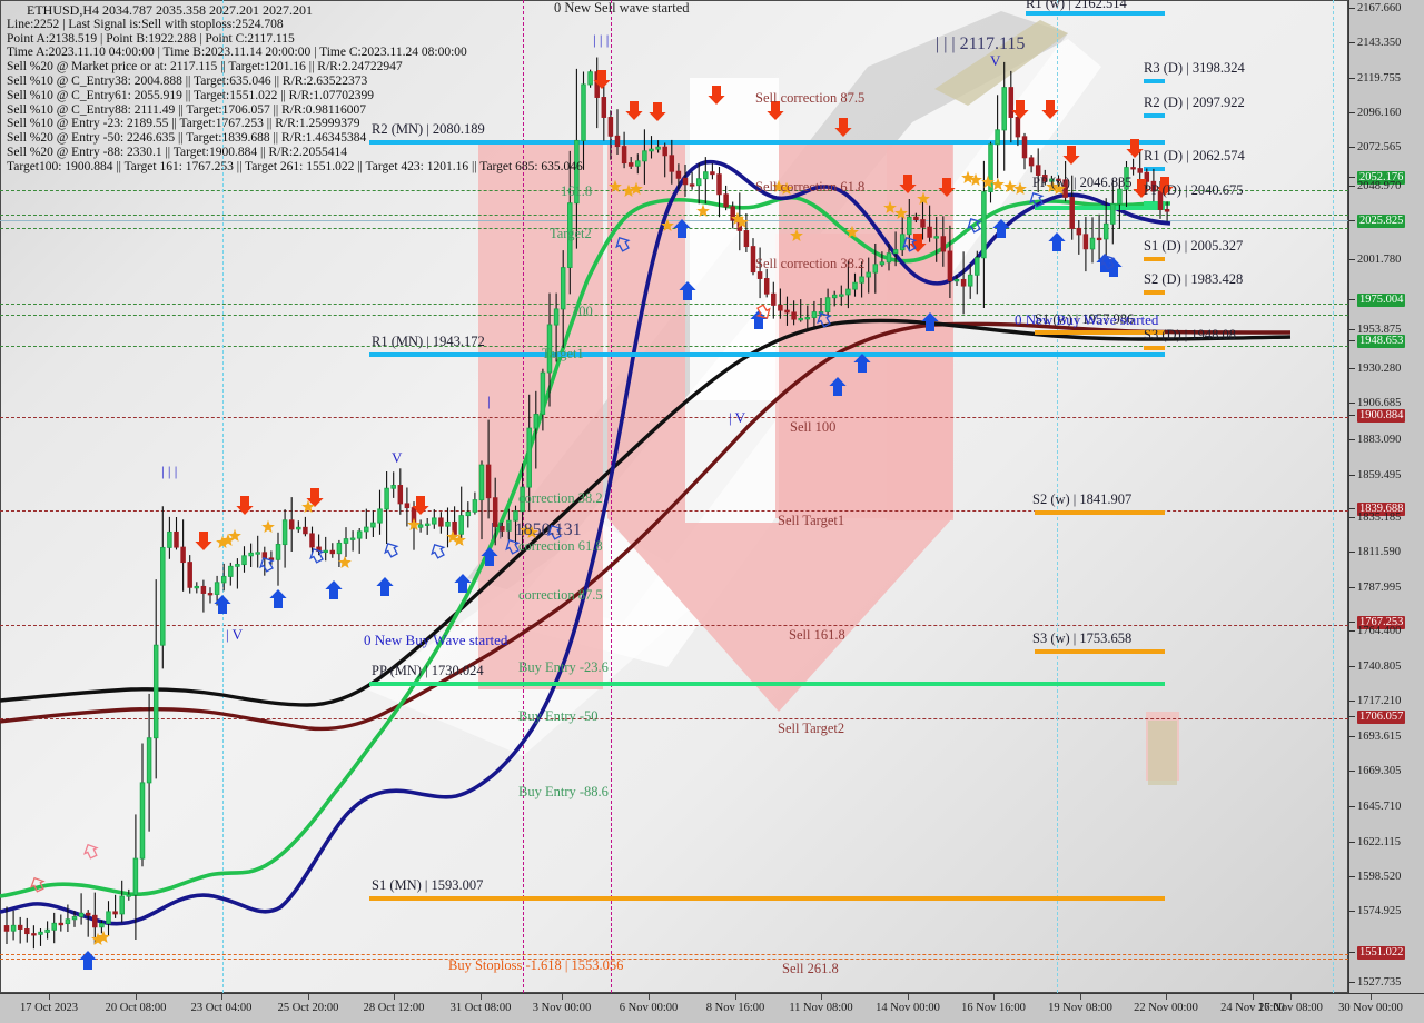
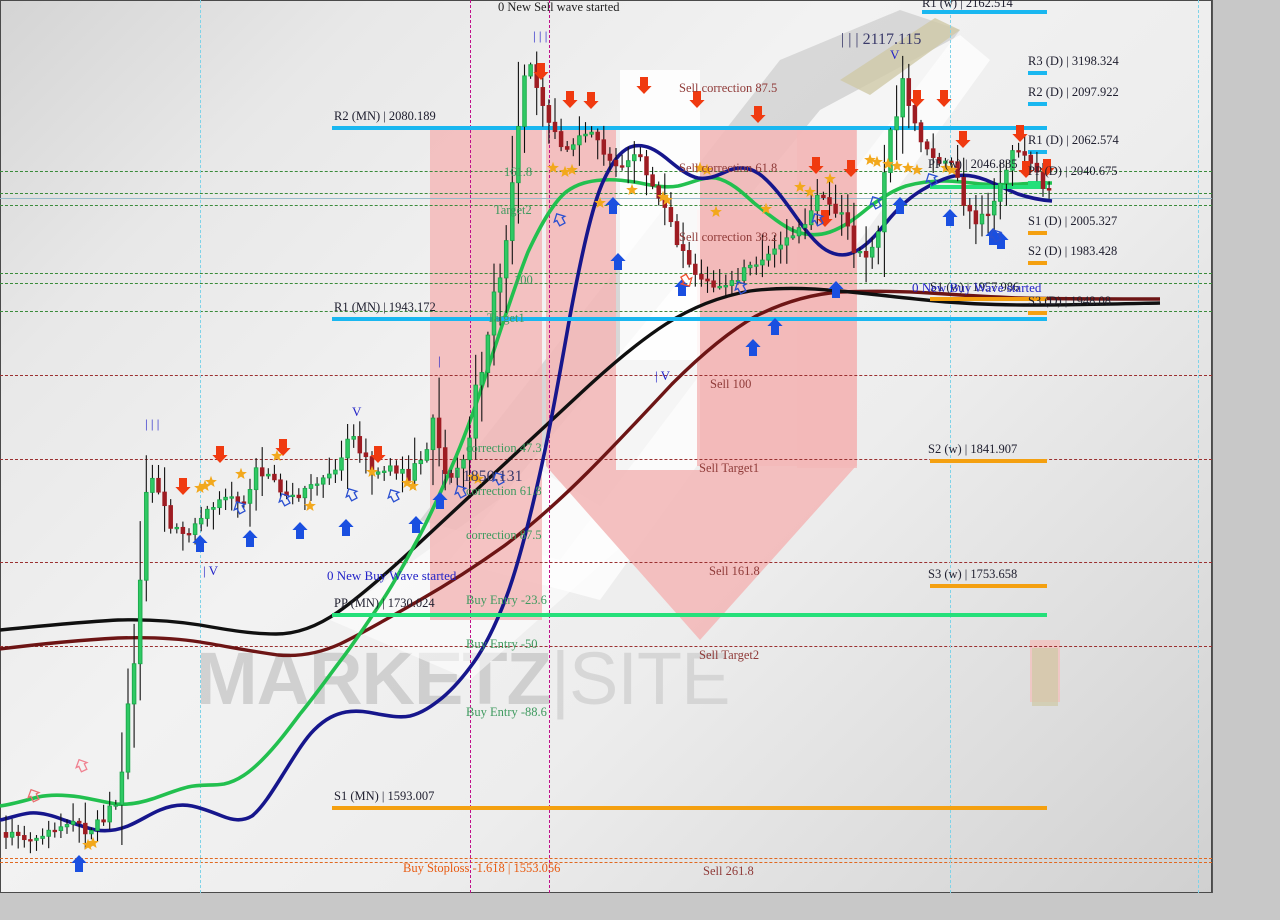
+ MARKETZ|SITE
  R1 (w) | 2162.514
  R2 (MN) | 2080.189
  R3 (D) | 3198.324
  R2 (D) | 2097.922
  R1 (D) | 2062.574
  PP (D) | 2040.675
  PP (w) | 2046.835
  S1 (D) | 2005.327
  S2 (D) | 1983.428
  S1 (w) | 1957.986
  S3 (D) | 1948.08
  R1 (MN) | 1943.172
  S2 (w) | 1841.907
  S3 (w) | 1753.658
  PP (MN) | 1730.024
  S1 (MN) | 1593.007
  0 New Sell wave started
  | | | 2117.115
  Sell correction 87.5
  Sell correction 61.8
  Sell correction 38.2
  Sell 100
  Sell Target1
  Sell 161.8
  Sell Target2
  Sell 261.8
  161.8
  Target2
  100
  Target1
- correction 38.2
+ correction 47.3
  correction 61.8
  correction 87.5
  Buy Entry -23.6
  Buy Entry -50
  Buy Entry -88.6
  Buy Stoploss -1.618 | 1553.056
  | | | 1850.131
  0 New Buy Wave started
  0 New Buy Wave started
  | | |
  | V
  V
  | | |
  |
  | V
  V
- ETHUSD,H4 2034.787 2035.358 2027.201 2027.201
- Line:2252 | Last Signal is:Sell with stoploss:2524.708
- Point A:2138.519 | Point B:1922.288 | Point C:2117.115
- Time A:2023.11.10 04:00:00 | Time B:2023.11.14 20:00:00 | Time C:2023.11.24 08:00:00
- Sell %20 @ Market price or at: 2117.115 || Target:1201.16 || R/R:2.24722947
- Sell %10 @ C_Entry38: 2004.888 || Target:635.046 || R/R:2.63522373
- Sell %10 @ C_Entry61: 2055.919 || Target:1551.022 || R/R:1.07702399
- Sell %10 @ C_Entry88: 2111.49 || Target:1706.057 || R/R:0.98116007
- Sell %10 @ Entry -23: 2189.55 || Target:1767.253 || R/R:1.25999379
- Sell %20 @ Entry -50: 2246.635 || Target:1839.688 || R/R:1.46345384
- Sell %20 @ Entry -88: 2330.1 || Target:1900.884 || R/R:2.2055414
- Target100: 1900.884 || Target 161: 1767.253 || Target 261: 1551.022 || Target 423: 1201.16 || Target 685: 635.046
- 2167.660
- 2143.350
- 2119.755
- 2096.160
- 2072.565
- 2052.176
- 2048.970
- 2025.825
- 2001.780
- 1975.004
- 1953.875
- 1948.653
- 1930.280
- 1906.685
- 1900.884
- 1883.090
- 1859.495
- 1839.688
- 1835.185
- 1811.590
- 1787.995
- 1767.253
- 1764.400
- 1740.805
- 1717.210
- 1706.057
- 1693.615
- 1669.305
- 1645.710
- 1622.115
- 1598.520
- 1574.925
- 1551.022
- 1527.735
- 17 Oct 2023
- 20 Oct 08:00
- 23 Oct 04:00
- 25 Oct 20:00
- 28 Oct 12:00
- 31 Oct 08:00
- 3 Nov 00:00
- 6 Nov 00:00
- 8 Nov 16:00
- 11 Nov 08:00
- 14 Nov 00:00
- 16 Nov 16:00
- 19 Nov 08:00
- 22 Nov 00:00
- 24 Nov 16:00
- 27 Nov 08:00
- 30 Nov 00:00
